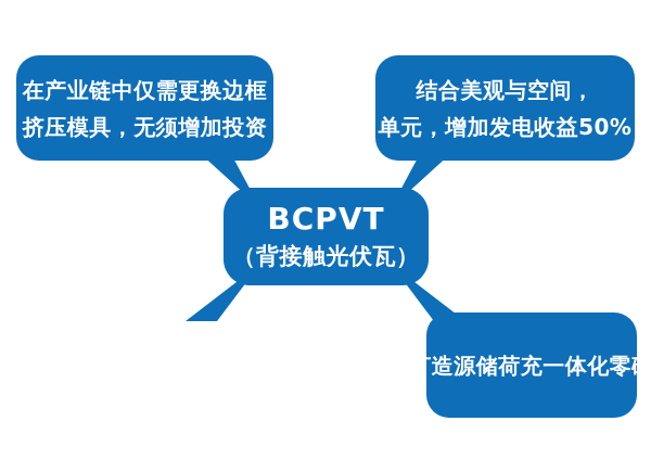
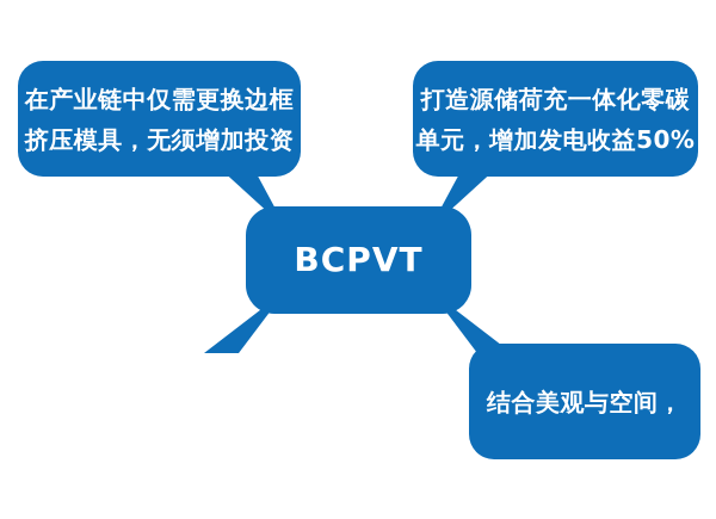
  在产业链中仅需更换边框
  挤压模具，无须增加投资
- 结合美观与空间，
+ 打造源储荷充一体化零碳
  单元，增加发电收益50%
  BCPVT
- （背接触光伏瓦）
- 打造源储荷充一体化零碳
+ 结合美观与空间，
